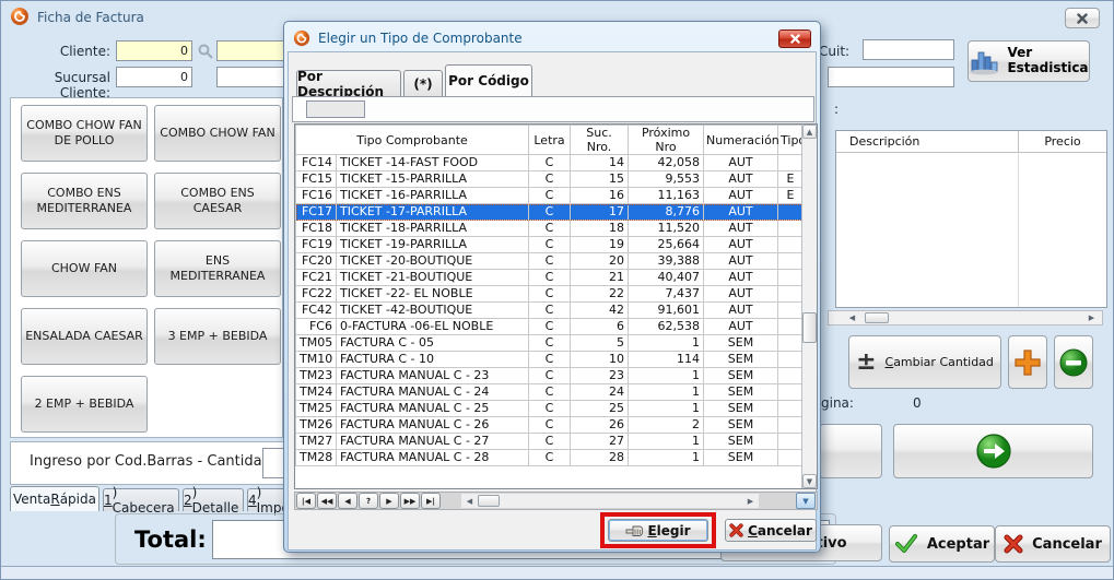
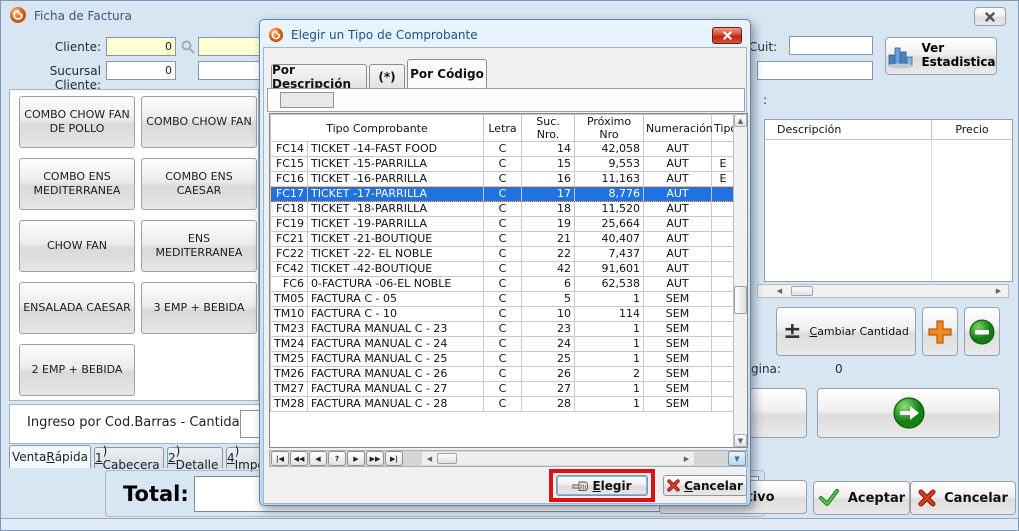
  Ficha de Factura
  Cliente:
  0
  Sucursal Cliente:
  0
  Cuit:
  Ver
  Estadistica
  COMBO CHOW FAN DE POLLO
  COMBO CHOW FAN
  COMBO ENS MEDITERRANEA
  COMBO ENS CAESAR
  CHOW FAN
  ENS MEDITERRANEA
  ENSALADA CAESAR
  3 EMP + BEBIDA
  2 EMP + BEBIDA
  Ingreso por Cod.Barras - Cantida
  Venta
  R
  ápida
  1
  ) Cabecera
  2
  ) Detalle
  4
  Total:
  Aceptar
  Cancelar
  :
  Descripción
  Precio
  ◀
  ▶
  ±
  Cambiar Cantidad
  gina:
  0
  Elegir un Tipo de Comprobante
  Por Descripción
  (*)
  Por Código
  Tipo Comprobante	Letra	Suc. Nro.	Próximo Nro	Numeración	Tip
  FC14	TICKET -14-FAST FOOD	C	14	42,058	AUT
  FC15	TICKET -15-PARRILLA	C	15	9,553	AUT	E
  FC16	TICKET -16-PARRILLA	C	16	11,163	AUT	E
  FC17	TICKET -17-PARRILLA	C	17	8,776	AUT
  FC18	TICKET -18-PARRILLA	C	18	11,520	AUT
  FC19	TICKET -19-PARRILLA	C	19	25,664	AUT
- FC20	TICKET -20-BOUTIQUE	C	20	39,388	AUT
  FC21	TICKET -21-BOUTIQUE	C	21	40,407	AUT
  FC22	TICKET -22- EL NOBLE	C	22	7,437	AUT
  FC42	TICKET -42-BOUTIQUE	C	42	91,601	AUT
  FC6	0-FACTURA -06-EL NOBLE	C	6	62,538	AUT
  TM05	FACTURA C - 05	C	5	1	SEM
  TM10	FACTURA C - 10	C	10	114	SEM
  TM23	FACTURA MANUAL C - 23	C	23	1	SEM
  TM24	FACTURA MANUAL C - 24	C	24	1	SEM
  TM25	FACTURA MANUAL C - 25	C	25	1	SEM
  TM26	FACTURA MANUAL C - 26	C	26	2	SEM
  TM27	FACTURA MANUAL C - 27	C	27	1	SEM
  TM28	FACTURA MANUAL C - 28	C	28	1	SEM
  ▲
  ▼
  |◀
  ◀◀
  ◀
  ?
  ▶
  ▶▶
  ▶|
  ◀
  ▶
  ▼
  Elegir
  Cancelar
